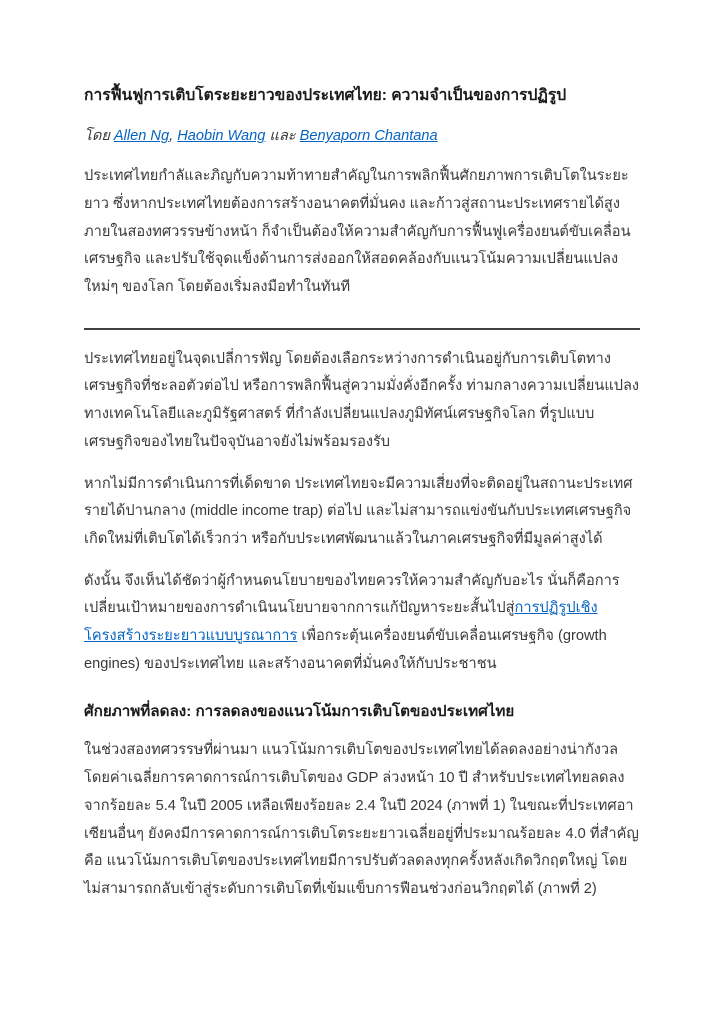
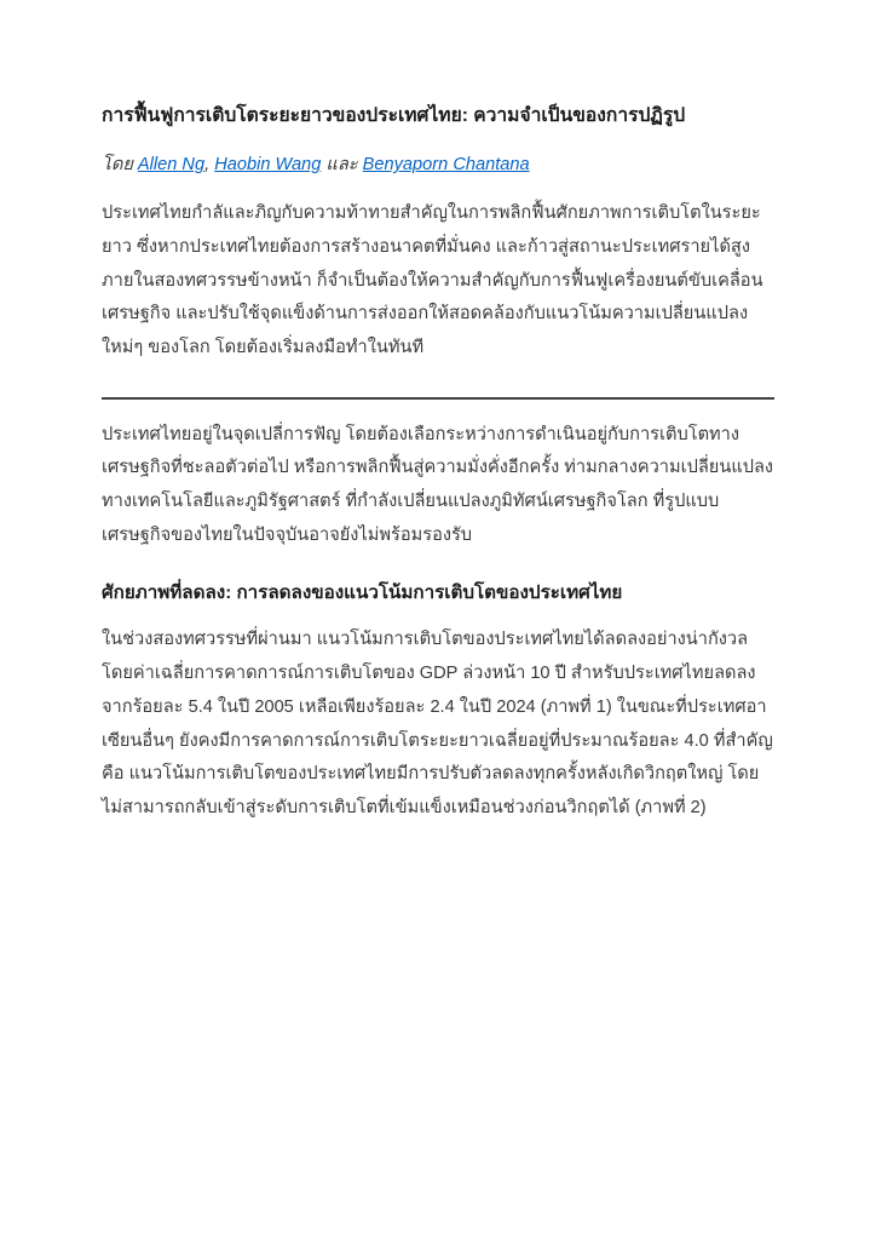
  การฟื้นฟูการเติบโตระยะยาวของประเทศไทย: ความจำเป็นของการปฏิรูป
  โดย Allen Ng, Haobin Wang และ Benyaporn Chantana
  ประเทศไทยกำลัและภิญกับความท้าทายสำคัญในการพลิกฟื้นศักยภาพการเติบโตในระยะยาว ซึ่งหากประเทศไทยต้องการสร้างอนาคตที่มั่นคง และก้าวสู่สถานะประเทศรายได้สูงภายในสองทศวรรษข้างหน้า ก็จำเป็นต้องให้ความสำคัญกับการฟื้นฟูเครื่องยนต์ขับเคลื่อนเศรษฐกิจ และปรับใช้จุดแข็งด้านการส่งออกให้สอดคล้องกับแนวโน้มความเปลี่ยนแปลงใหม่ๆ ของโลก โดยต้องเริ่มลงมือทำในทันที
  ประเทศไทยอยู่ในจุดเปลี่การฟัญ โดยต้องเลือกระหว่างการดำเนินอยู่กับการเติบโตทางเศรษฐกิจที่ชะลอตัวต่อไป หรือการพลิกฟื้นสู่ความมั่งคั่งอีกครั้ง ท่ามกลางความเปลี่ยนแปลงทางเทคโนโลยีและภูมิรัฐศาสตร์ ที่กำลังเปลี่ยนแปลงภูมิทัศน์เศรษฐกิจโลก ที่รูปแบบเศรษฐกิจของไทยในปัจจุบันอาจยังไม่พร้อมรองรับ
- หากไม่มีการดำเนินการที่เด็ดขาด ประเทศไทยจะมีความเสี่ยงที่จะติดอยู่ในสถานะประเทศรายได้ปานกลาง (middle income trap) ต่อไป และไม่สามารถแข่งขันกับประเทศเศรษฐกิจเกิดใหม่ที่เติบโตได้เร็วกว่า หรือกับประเทศพัฒนาแล้วในภาคเศรษฐกิจที่มีมูลค่าสูงได้
- ดังนั้น จึงเห็นได้ชัดว่าผู้กำหนดนโยบายของไทยควรให้ความสำคัญกับอะไร นั่นก็คือการเปลี่ยนเป้าหมายของการดำเนินนโยบายจากการแก้ปัญหาระยะสั้นไปสู่การปฏิรูปเชิงโครงสร้างระยะยาวแบบบูรณาการ เพื่อกระตุ้นเครื่องยนต์ขับเคลื่อนเศรษฐกิจ (growth engines) ของประเทศไทย และสร้างอนาคตที่มั่นคงให้กับประชาชน
  ศักยภาพที่ลดลง: การลดลงของแนวโน้มการเติบโตของประเทศไทย
- ในช่วงสองทศวรรษที่ผ่านมา แนวโน้มการเติบโตของประเทศไทยได้ลดลงอย่างน่ากังวล โดยค่าเฉลี่ยการคาดการณ์การเติบโตของ GDP ล่วงหน้า 10 ปี สำหรับประเทศไทยลดลงจากร้อยละ 5.4 ในปี 2005 เหลือเพียงร้อยละ 2.4 ในปี 2024 (ภาพที่ 1) ในขณะที่ประเทศอาเซียนอื่นๆ ยังคงมีการคาดการณ์การเติบโตระยะยาวเฉลี่ยอยู่ที่ประมาณร้อยละ 4.0 ที่สำคัญคือ แนวโน้มการเติบโตของประเทศไทยมีการปรับตัวลดลงทุกครั้งหลังเกิดวิกฤตใหญ่ โดยไม่สามารถกลับเข้าสู่ระดับการเติบโตที่เข้มแข็บการฟือนช่วงก่อนวิกฤตได้ (ภาพที่ 2)
+ ในช่วงสองทศวรรษที่ผ่านมา แนวโน้มการเติบโตของประเทศไทยได้ลดลงอย่างน่ากังวล โดยค่าเฉลี่ยการคาดการณ์การเติบโตของ GDP ล่วงหน้า 10 ปี สำหรับประเทศไทยลดลงจากร้อยละ 5.4 ในปี 2005 เหลือเพียงร้อยละ 2.4 ในปี 2024 (ภาพที่ 1) ในขณะที่ประเทศอาเซียนอื่นๆ ยังคงมีการคาดการณ์การเติบโตระยะยาวเฉลี่ยอยู่ที่ประมาณร้อยละ 4.0 ที่สำคัญคือ แนวโน้มการเติบโตของประเทศไทยมีการปรับตัวลดลงทุกครั้งหลังเกิดวิกฤตใหญ่ โดยไม่สามารถกลับเข้าสู่ระดับการเติบโตที่เข้มแข็งเหมือนช่วงก่อนวิกฤตได้ (ภาพที่ 2)
